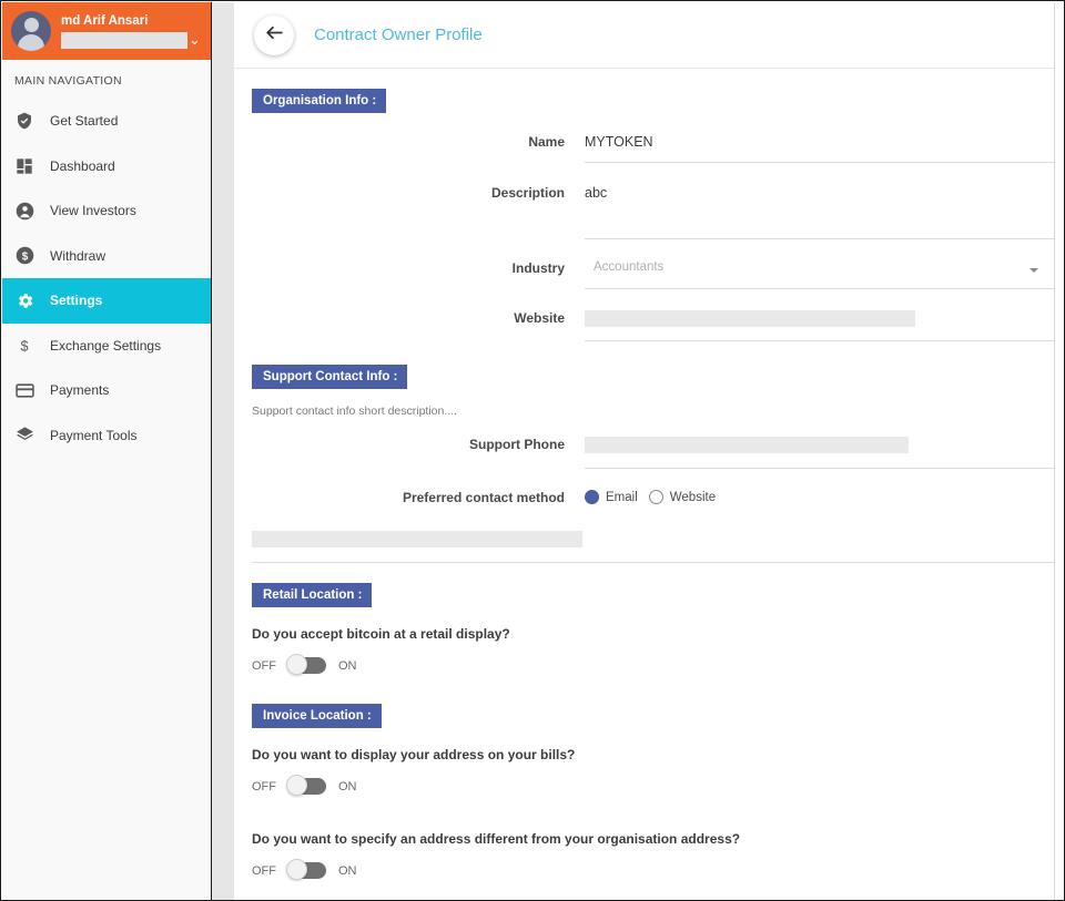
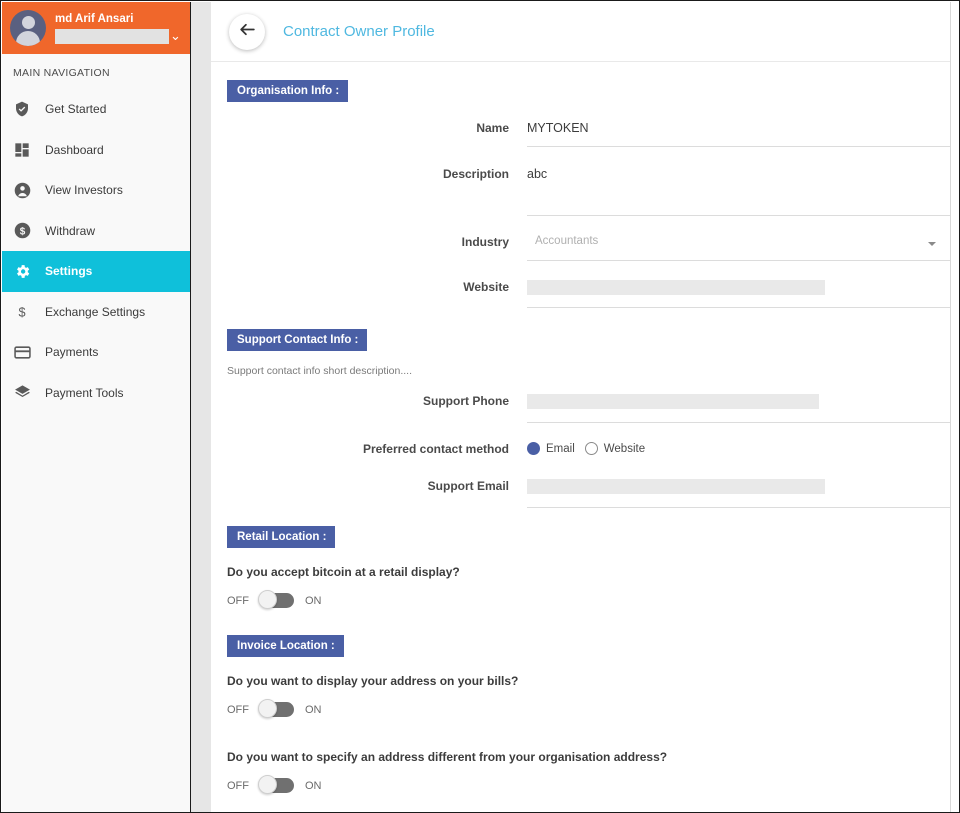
  md Arif Ansari
  ⌄
  MAIN NAVIGATION
  Get Started
  Dashboard
  View Investors
  $
  Withdraw
  Settings
  $
  Exchange Settings
  Payments
  Payment Tools
  Contract Owner Profile
  Organisation Info :
  Name
  MYTOKEN
  Description
  abc
  Industry
  Accountants
  Website
  Support Contact Info :
  Support contact info short description....
  Support Phone
  Preferred contact method
  Email
  Website
+ Support Email
  Retail Location :
  Do you accept bitcoin at a retail display?
  OFF
  ON
  Invoice Location :
  Do you want to display your address on your bills?
  OFF
  ON
  Do you want to specify an address different from your organisation address?
  OFF
  ON
